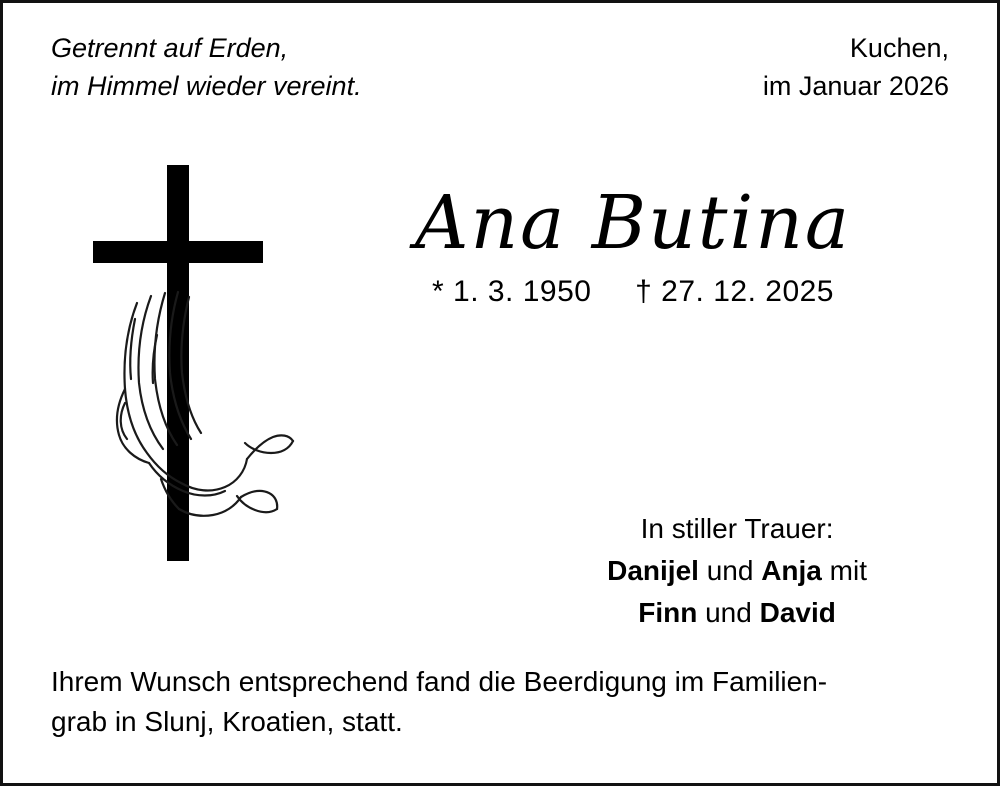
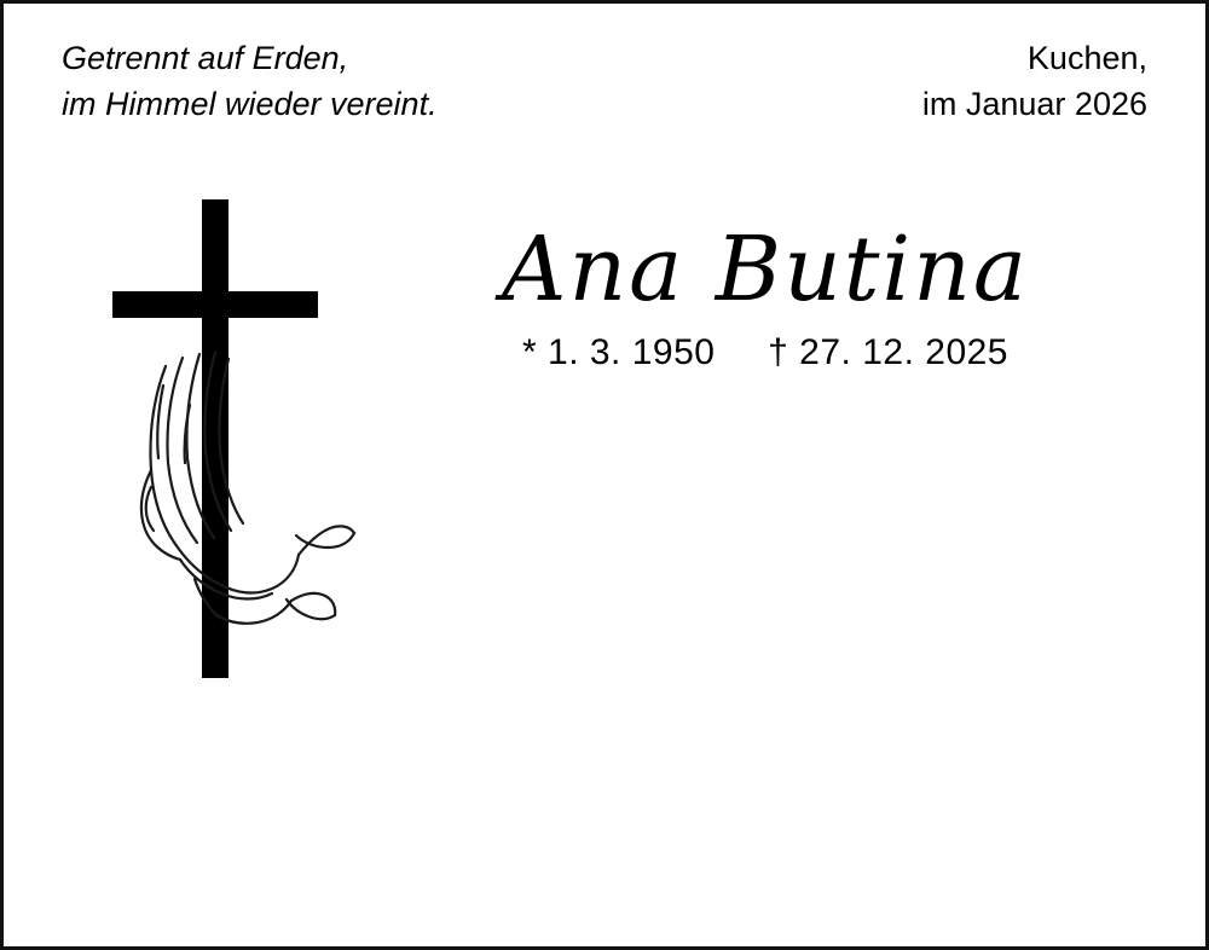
  Getrennt auf Erden,
  im Himmel wieder vereint.
  Kuchen,
  im Januar 2026
  Ana Butina
  * 1. 3. 1950 † 27. 12. 2025
- In stiller Trauer:
- Danijel und Anja mit
- Finn und David
- Ihrem Wunsch entsprechend fand die Beerdigung im Familien-
- grab in Slunj, Kroatien, statt.
